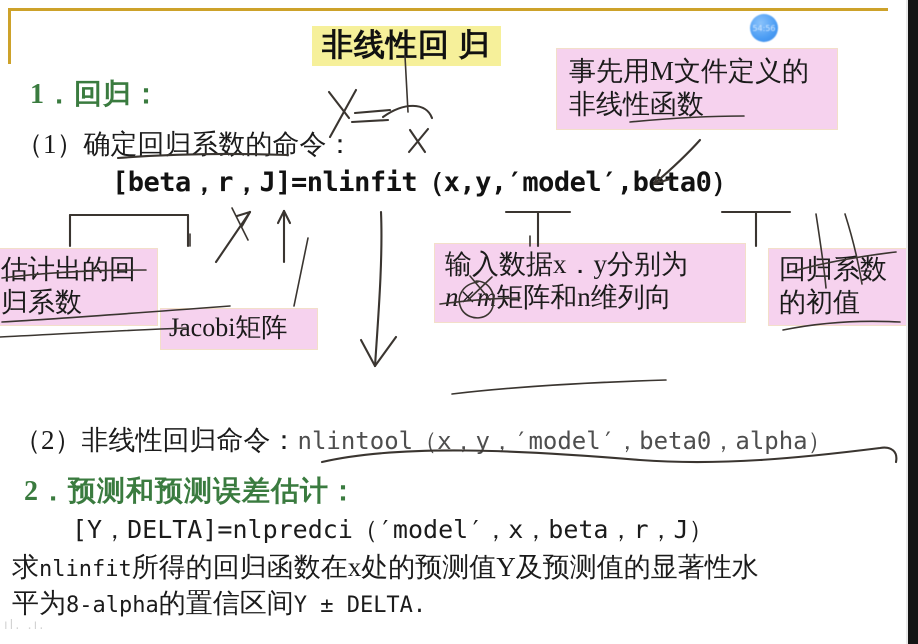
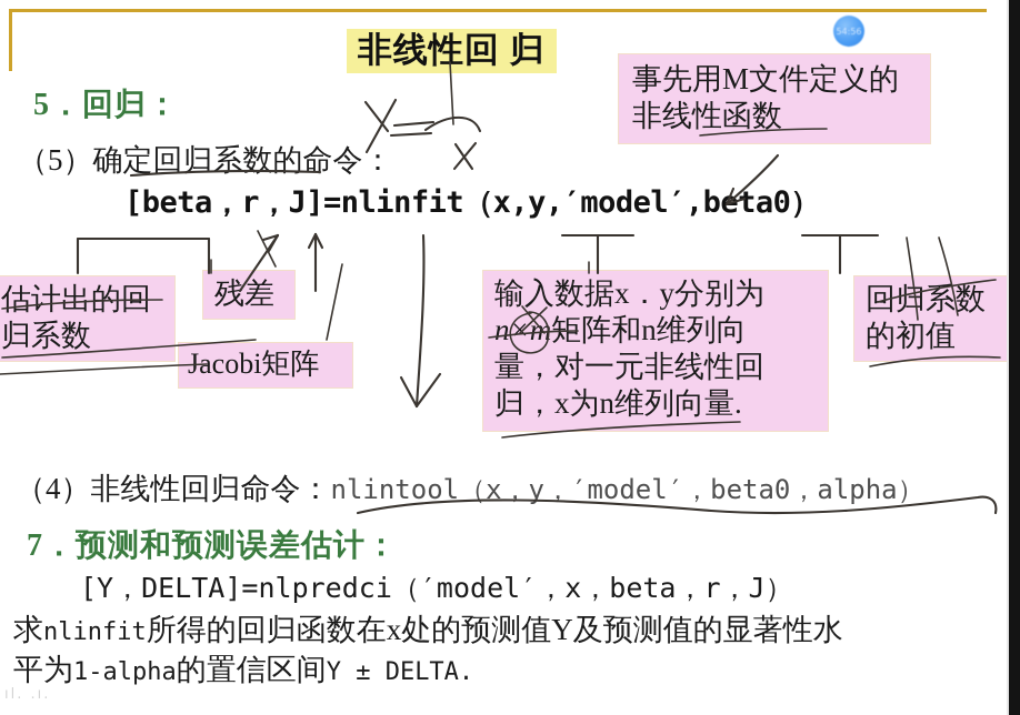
  非线性回 归
  54:56
- 1．回归：
+ 5．回归：
- （1）确定回归系数的命令：
+ （5）确定回归系数的命令：
  [beta，r，J]=nlinfit（x,y,′model′,bta0）
  事先用M文件定义的非线性函数
  估计出的回归系数
+ 残差
  Jcobi矩阵
  输入数据x．y分别为
  n× 矩阵和n维列向
+ 量，对一元非线性回
+ 归，x为n维列向量.
  回归系数的初值
- （2）非线性回归命令：nlintool（x，y，′model′，beta0，alpha）
+ （4）非线性回归命令：nlintool（x，y，′model′，beta0，alpha）
- 2．预测和预测误差估计：
+ 7．预测和预测误差估计：
  [Y，DELTA]=nlpredci（′model′，x，beta，r，J）
  求nlinfit所得的回归函数在x处的预测值Y及预测值的显著性水
- 平为8-alpha的置信区间Y ± DELTA.
+ 平为1-alpha的置信区间Y ± DELTA.
  ıl. .ı.
